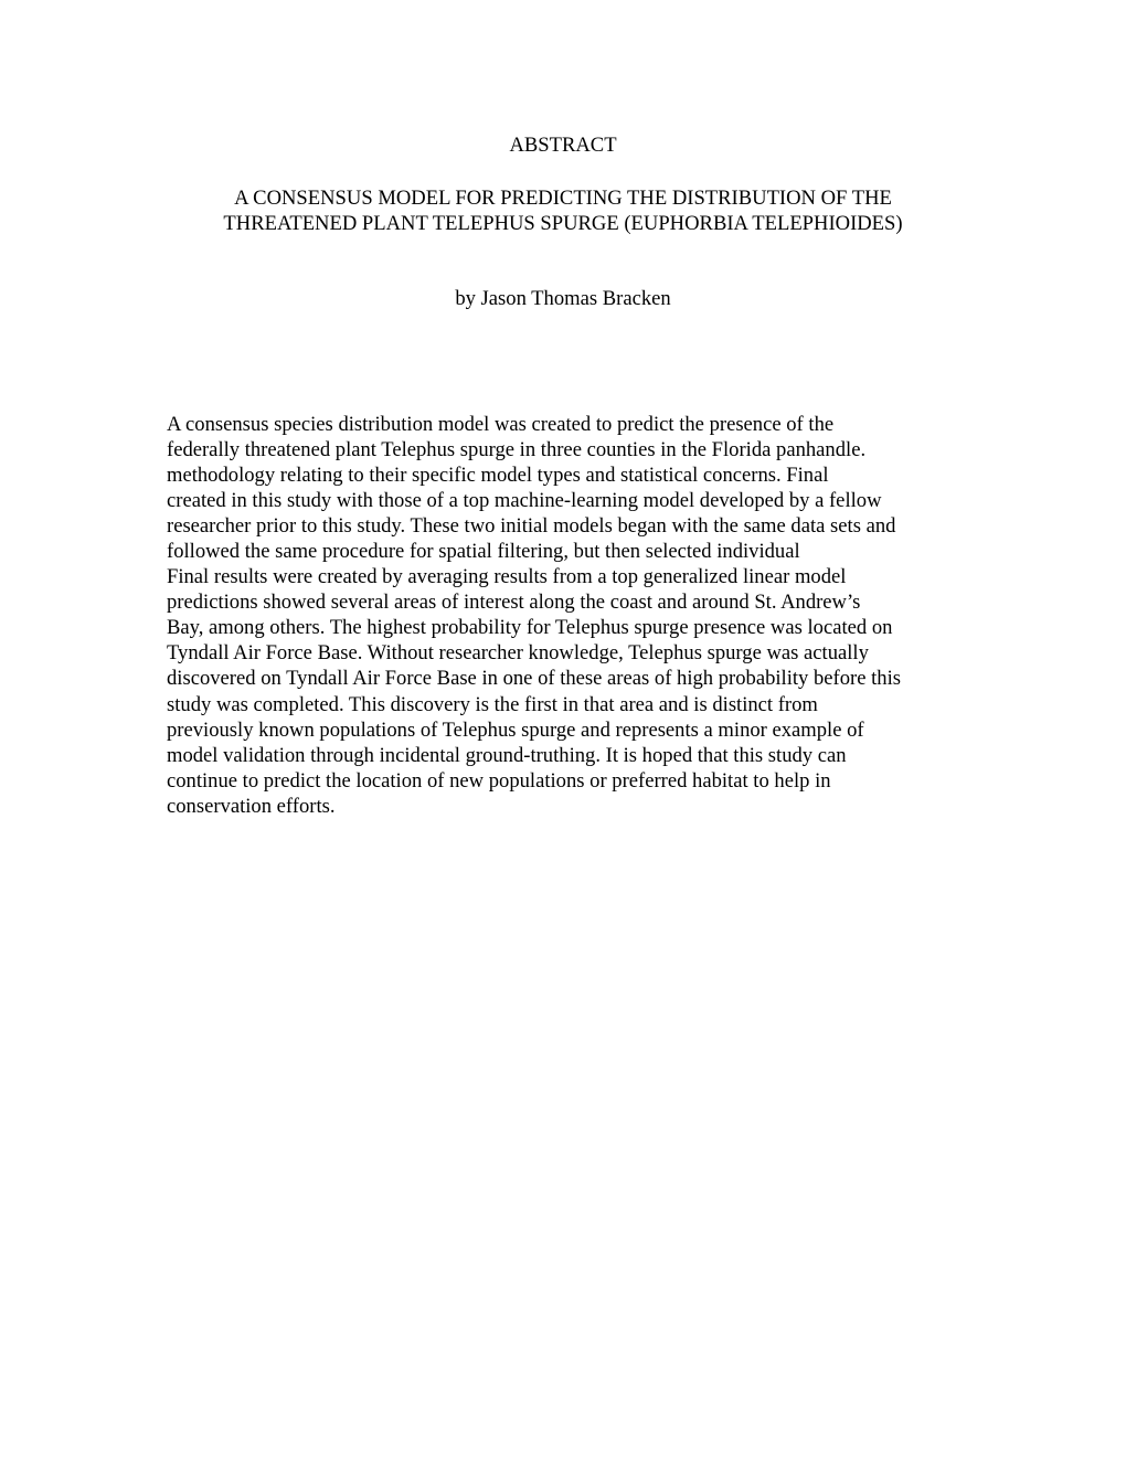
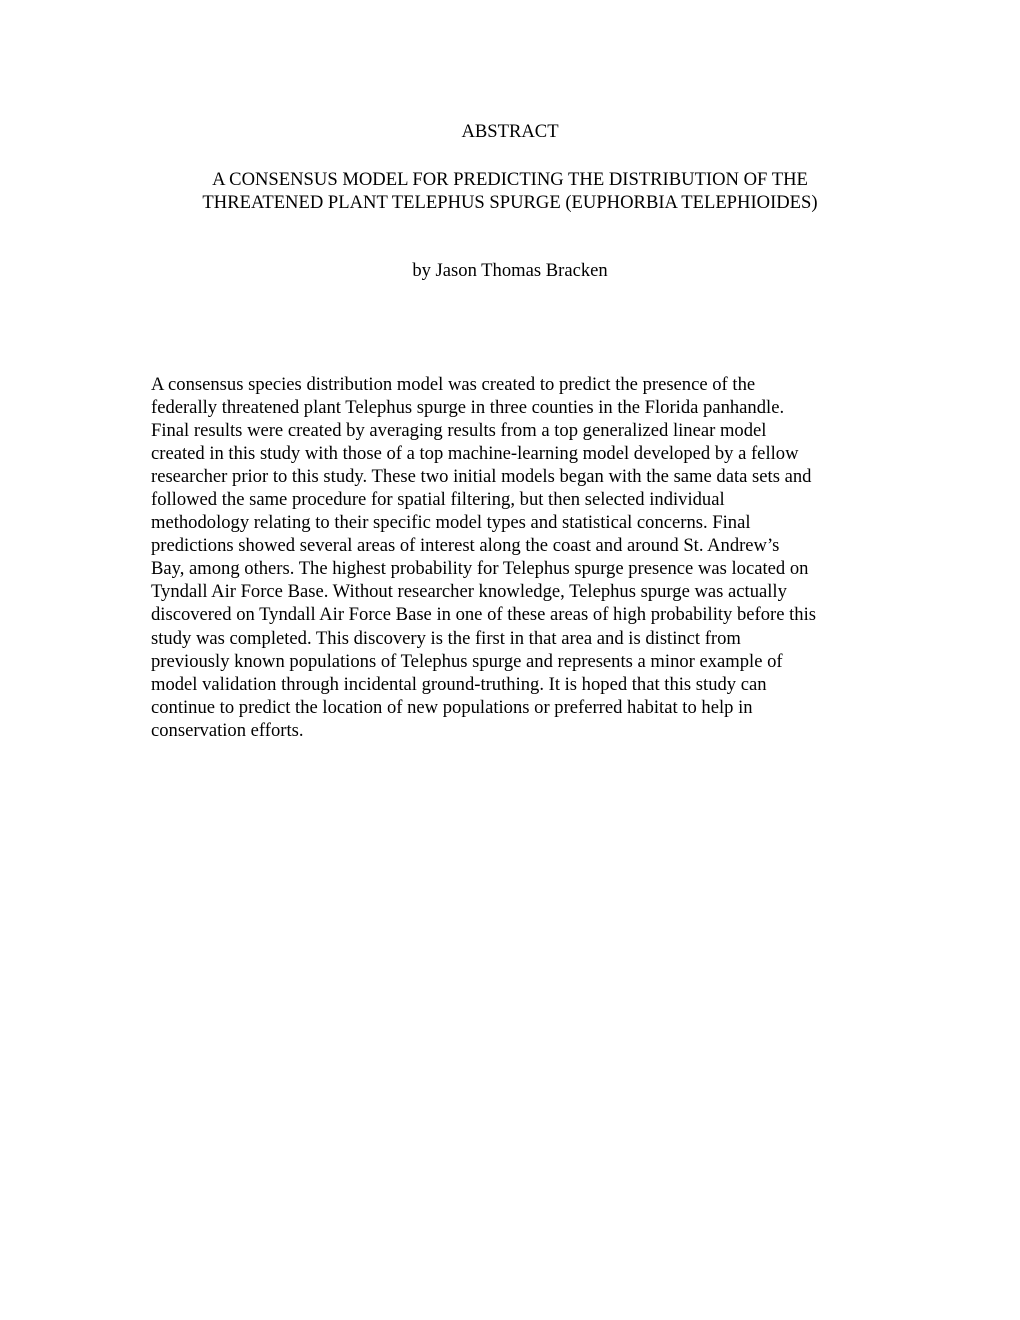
  ABSTRACT
  A CONSENSUS MODEL FOR PREDICTING THE DISTRIBUTION OF THE
  THREATENED PLANT TELEPHUS SPURGE (EUPHORBIA TELEPHIOIDES)
  by Jason Thomas Bracken
  A consensus species distribution model was created to predict the presence of the
  federally threatened plant Telephus spurge in three counties in the Florida panhandle.
- methodology relating to their specific model types and statistical concerns. Final
+ Final results were created by averaging results from a top generalized linear model
  created in this study with those of a top machine-learning model developed by a fellow
  researcher prior to this study. These two initial models began with the same data sets and
  followed the same procedure for spatial filtering, but then selected individual
- Final results were created by averaging results from a top generalized linear model
+ methodology relating to their specific model types and statistical concerns. Final
  predictions showed several areas of interest along the coast and around St. Andrew’s
  Bay, among others. The highest probability for Telephus spurge presence was located on
  Tyndall Air Force Base. Without researcher knowledge, Telephus spurge was actually
  discovered on Tyndall Air Force Base in one of these areas of high probability before this
  study was completed. This discovery is the first in that area and is distinct from
  previously known populations of Telephus spurge and represents a minor example of
  model validation through incidental ground-truthing. It is hoped that this study can
  continue to predict the location of new populations or preferred habitat to help in
  conservation efforts.
